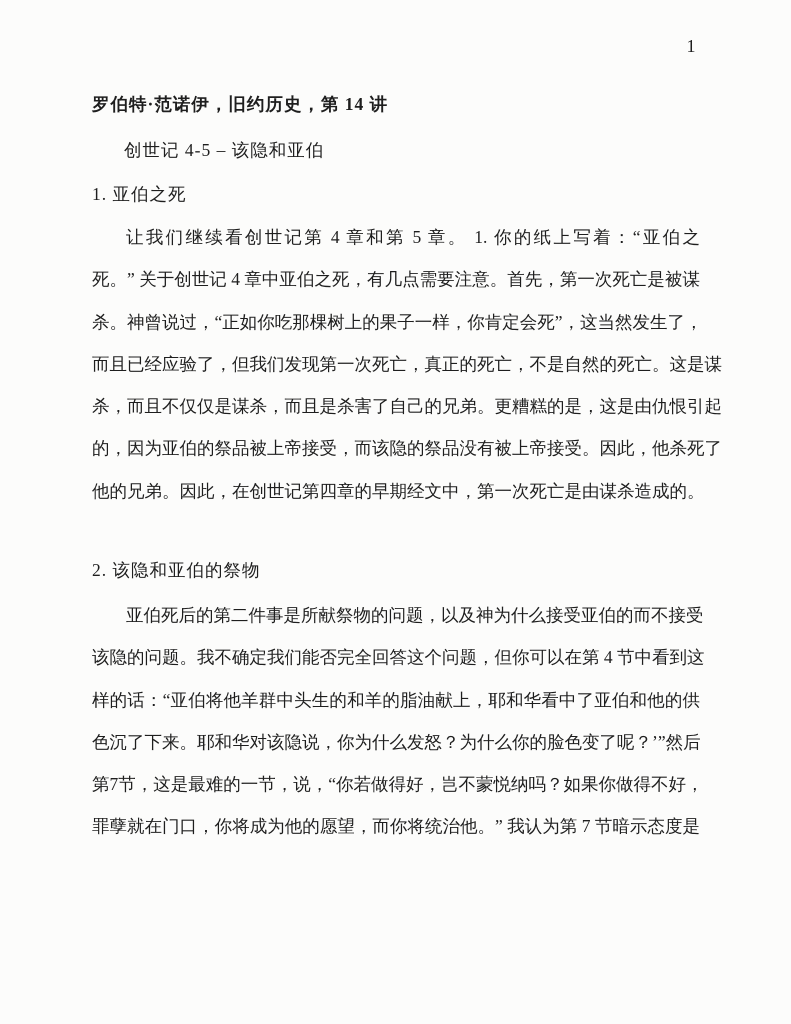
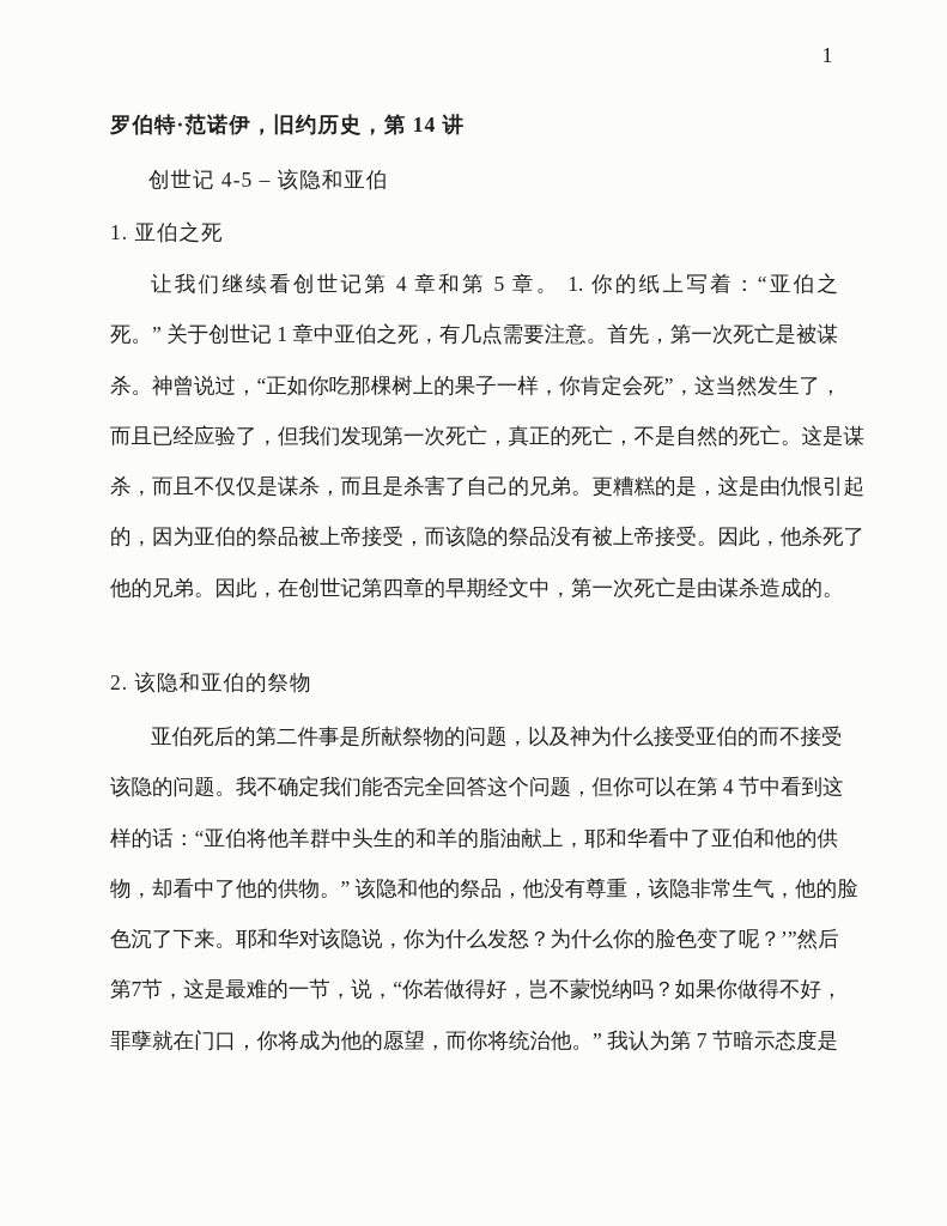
  1
  罗伯特·范诺伊，旧约历史，第 14 讲
  创世记 4-5 – 该隐和亚伯
  1. 亚伯之死
  让我们继续看创世记第 4 章和第 5 章。 1. 你的纸上写着：“亚伯之
- 死。” 关于创世记 4 章中亚伯之死，有几点需要注意。首先，第一次死亡是被谋
+ 死。” 关于创世记 1 章中亚伯之死，有几点需要注意。首先，第一次死亡是被谋
  杀。神曾说过，“正如你吃那棵树上的果子一样，你肯定会死”，这当然发生了，
  而且已经应验了，但我们发现第一次死亡，真正的死亡，不是自然的死亡。这是谋
  杀，而且不仅仅是谋杀，而且是杀害了自己的兄弟。更糟糕的是，这是由仇恨引起
  的，因为亚伯的祭品被上帝接受，而该隐的祭品没有被上帝接受。因此，他杀死了
  他的兄弟。因此，在创世记第四章的早期经文中，第一次死亡是由谋杀造成的。
  2. 该隐和亚伯的祭物
  亚伯死后的第二件事是所献祭物的问题，以及神为什么接受亚伯的而不接受
  该隐的问题。我不确定我们能否完全回答这个问题，但你可以在第 4 节中看到这
  样的话：“亚伯将他羊群中头生的和羊的脂油献上，耶和华看中了亚伯和他的供
+ 物，却看中了他的供物。” 该隐和他的祭品，他没有尊重，该隐非常生气，他的脸
  色沉了下来。耶和华对该隐说，你为什么发怒？为什么你的脸色变了呢？’”然后
  第7节，这是最难的一节，说，“你若做得好，岂不蒙悦纳吗？如果你做得不好，
  罪孽就在门口，你将成为他的愿望，而你将统治他。” 我认为第 7 节暗示态度是
